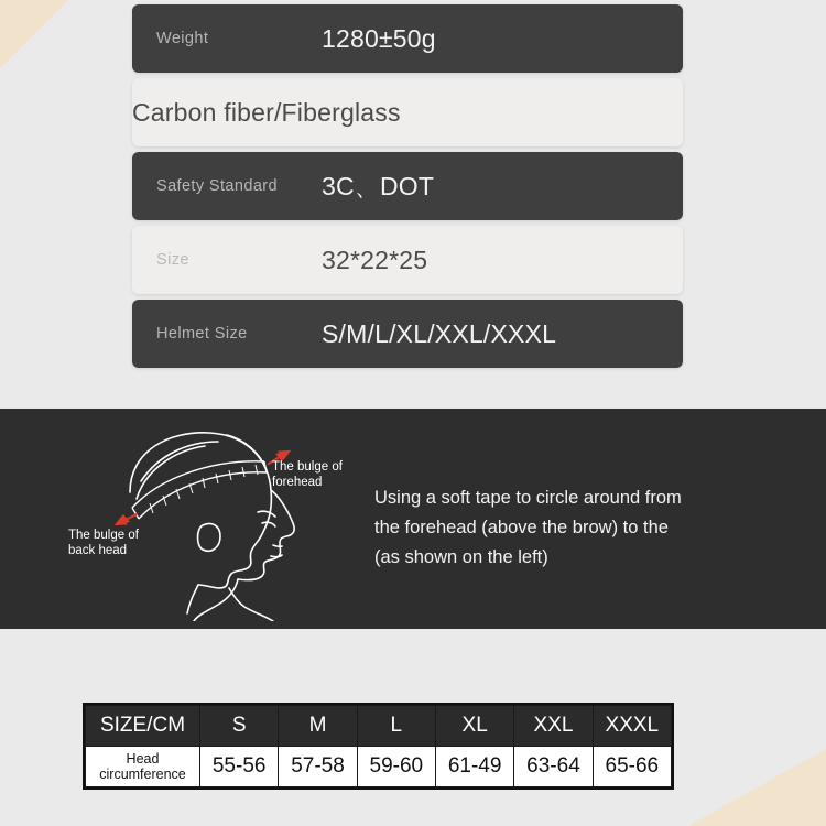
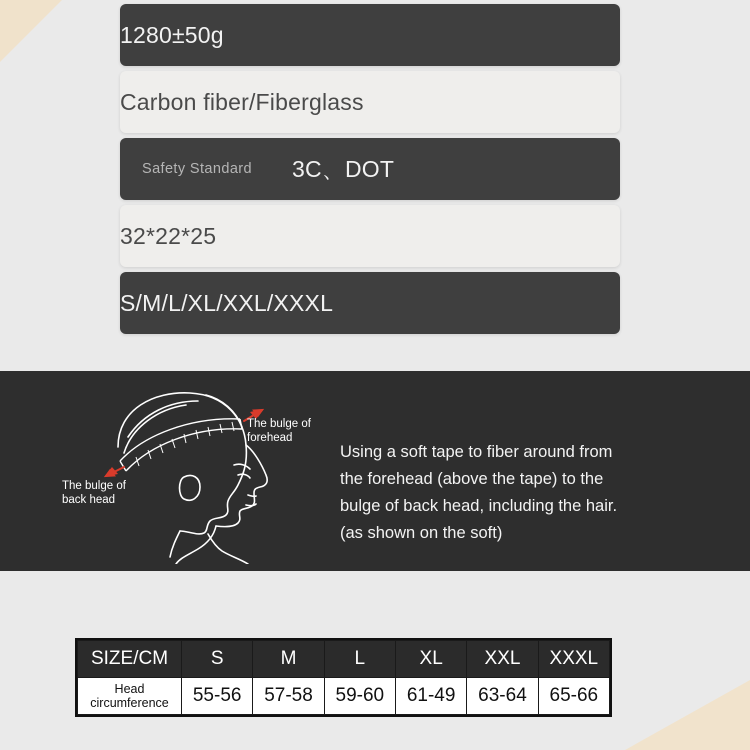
- Weight
  1280±50g
  Carbon fiber/Fiberglass
  Safety Standard
  3C、DOT
- Size
  32*22*25
- Helmet Size
  S/M/L/XL/XXL/XXXL
  The bulge of
  forehead
  The bulge of
  back head
- Using a soft tape to circle around from
+ Using a soft tape to fiber around from
- the forehead (above the brow) to the
+ the forehead (above the tape) to the
+ bulge of back head, including the hair.
- (as shown on the left)
+ (as shown on the soft)
  SIZE/CM	S	M	L	XL	XXL	XXXL
  Head circumference	55-56	57-58	59-60	61-49	63-64	65-66
